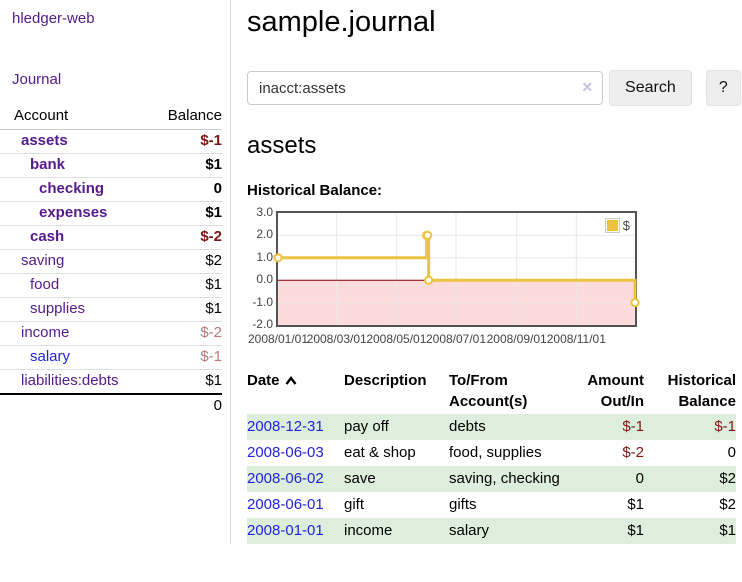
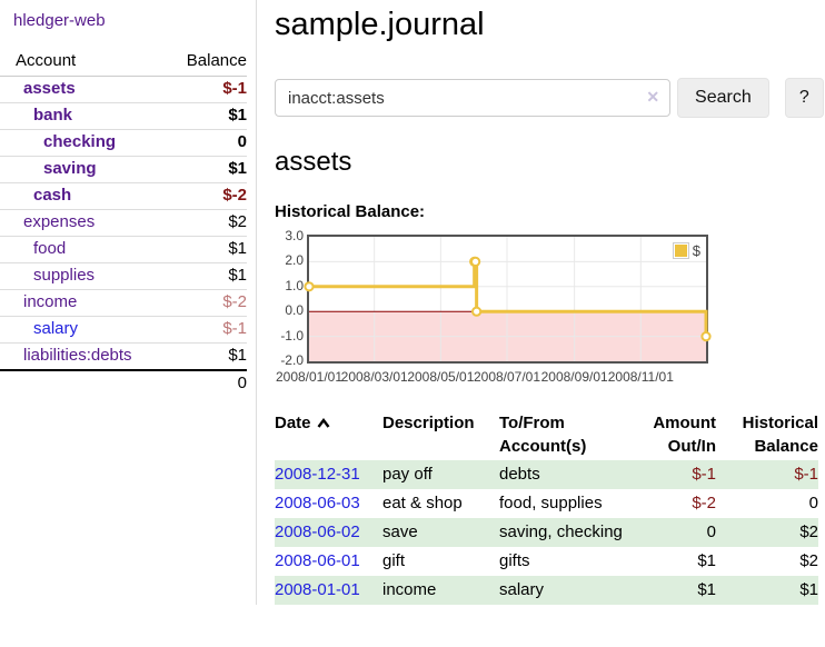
  hledger-web
- Journal
  Account	Balance
  assets	$-1
  bank	$1
  checking	0
- expenses	$1
+ saving	$1
  cash	$-2
- saving	$2
+ expenses	$2
  food	$1
  supplies	$1
  income	$-2
  salary	$-1
  liabilities:debts	$1
  	0
  sample.journal
  inacct:assets
  ✕
  Search
  ?
  assets
  Historical Balance:
  $
  3.0
  2.0
  1.0
  0.0
  -1.0
  -2.0
  2008/01/01
  2008/03/01
  2008/05/01
  2008/07/01
  2008/09/01
  2008/11/01
  Date	Description	To/From Account(s)	Amount Out/In	Historical Balance
  2008-12-31	pay off	debts	$-1	$-1
  2008-06-03	eat & shop	food, supplies	$-2	0
  2008-06-02	save	saving, checking	0	$2
  2008-06-01	gift	gifts	$1	$2
  2008-01-01	income	salary	$1	$1
